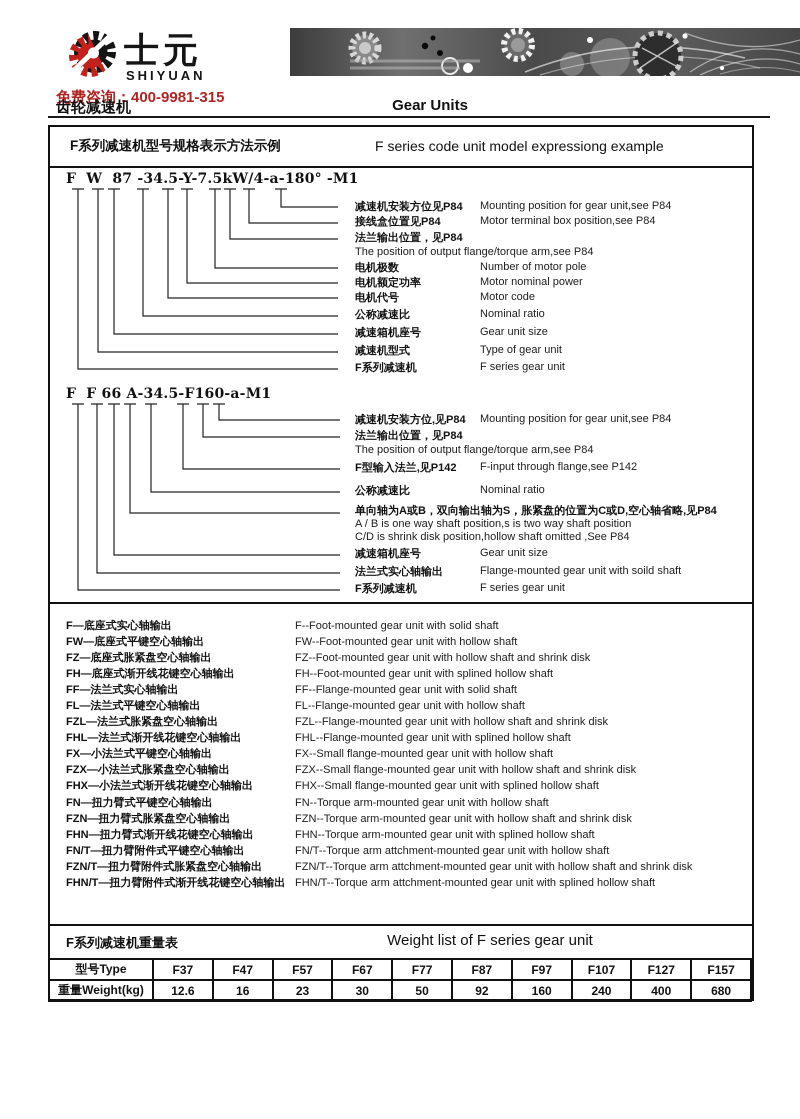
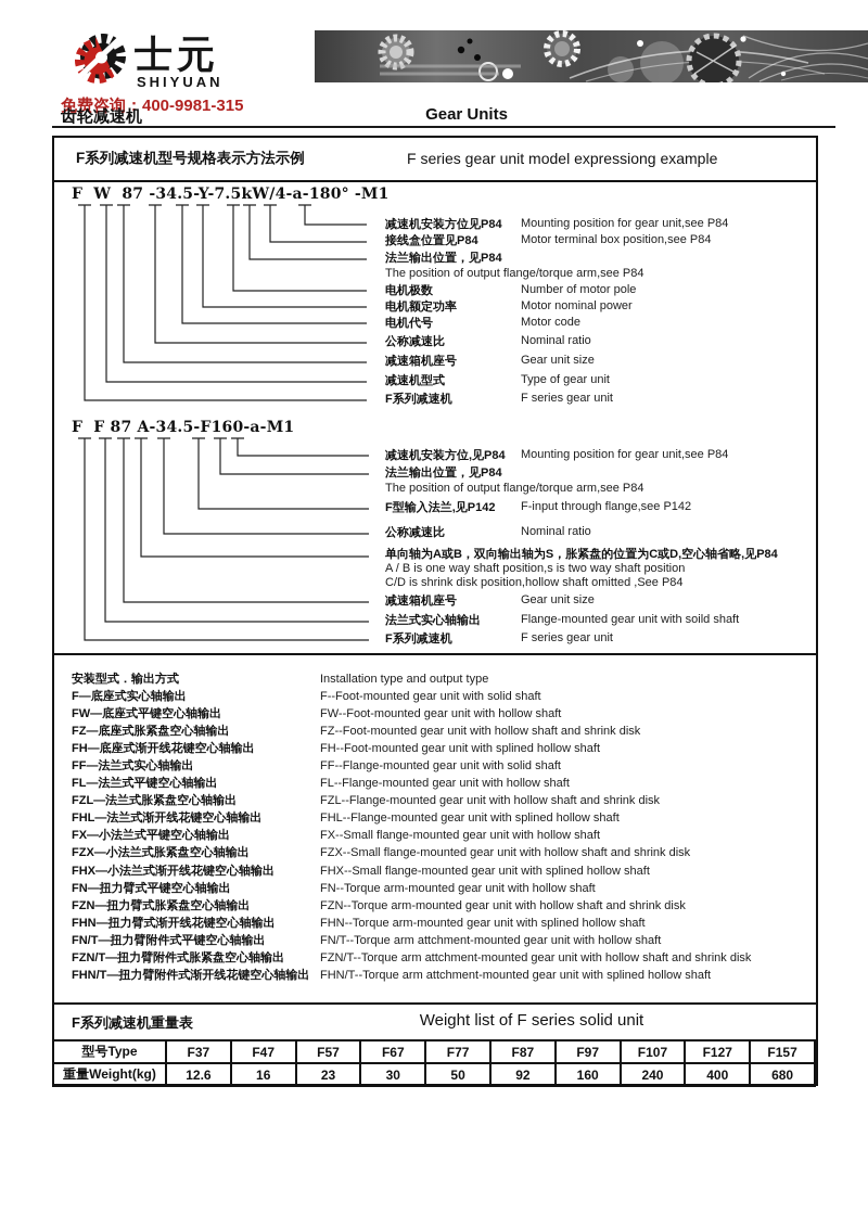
  士元
  SHIYUAN
  免费咨询：400-9981-315
  齿轮减速机
  Gear Units
  F系列减速机型号规格表示方法示例
- F series code unit model expressiong example
+ F series gear unit model expressiong example
  F W 87 -34.5-Y-7.5kW/4-a-180° -M1
  减速机安装方位见P84
  Mounting position for gear unit,see P84
  接线盒位置见P84
  Motor terminal box position,see P84
  法兰输出位置，见P84
  The position of output flange/torque arm,see P84
  电机极数
  Number of motor pole
  电机额定功率
  Motor nominal power
  电机代号
  Motor code
  公称减速比
  Nominal ratio
  减速箱机座号
  Gear unit size
  减速机型式
  Type of gear unit
  F系列减速机
  F series gear unit
- F F 66 A-34.5-F160-a-M1
+ F F 87 A-34.5-F160-a-M1
  减速机安装方位,见P84
  Mounting position for gear unit,see P84
  法兰输出位置，见P84
  The position of output flange/torque arm,see P84
  F型输入法兰,见P142
  F-input through flange,see P142
  公称减速比
  Nominal ratio
  单向轴为A或B，双向输出轴为S，胀紧盘的位置为C或D,空心轴省略,见P84
  A / B is one way shaft position,s is two way shaft position
  C/D is shrink disk position,hollow shaft omitted ,See P84
  减速箱机座号
  Gear unit size
  法兰式实心轴输出
  Flange-mounted gear unit with soild shaft
  F系列减速机
  F series gear unit
+ 安装型式．输出方式 Installation type and output type
  F—底座式实心轴输出 F--Foot-mounted gear unit with solid shaft
  FW—底座式平键空心轴输出 FW--Foot-mounted gear unit with hollow shaft
  FZ—底座式胀紧盘空心轴输出 FZ--Foot-mounted gear unit with hollow shaft and shrink disk
  FH—底座式渐开线花键空心轴输出 FH--Foot-mounted gear unit with splined hollow shaft
  FF—法兰式实心轴输出 FF--Flange-mounted gear unit with solid shaft
  FL—法兰式平键空心轴输出 FL--Flange-mounted gear unit with hollow shaft
  FZL—法兰式胀紧盘空心轴输出 FZL--Flange-mounted gear unit with hollow shaft and shrink disk
  FHL—法兰式渐开线花键空心轴输出 FHL--Flange-mounted gear unit with splined hollow shaft
  FX—小法兰式平键空心轴输出 FX--Small flange-mounted gear unit with hollow shaft
  FZX—小法兰式胀紧盘空心轴输出 FZX--Small flange-mounted gear unit with hollow shaft and shrink disk
  FHX—小法兰式渐开线花键空心轴输出 FHX--Small flange-mounted gear unit with splined hollow shaft
  FN—扭力臂式平键空心轴输出 FN--Torque arm-mounted gear unit with hollow shaft
  FZN—扭力臂式胀紧盘空心轴输出 FZN--Torque arm-mounted gear unit with hollow shaft and shrink disk
  FHN—扭力臂式渐开线花键空心轴输出 FHN--Torque arm-mounted gear unit with splined hollow shaft
  FN/T—扭力臂附件式平键空心轴输出 FN/T--Torque arm attchment-mounted gear unit with hollow shaft
  FZN/T—扭力臂附件式胀紧盘空心轴输出 FZN/T--Torque arm attchment-mounted gear unit with hollow shaft and shrink disk
  FHN/T—扭力臂附件式渐开线花键空心轴输出 FHN/T--Torque arm attchment-mounted gear unit with splined hollow shaft
  F系列减速机重量表
- Weight list of F series gear unit
+ Weight list of F series solid unit
  型号Type	F37	F47	F57	F67	F77	F87	F97	F107	F127	F157
  重量Weight(kg)	12.6	16	23	30	50	92	160	240	400	680
